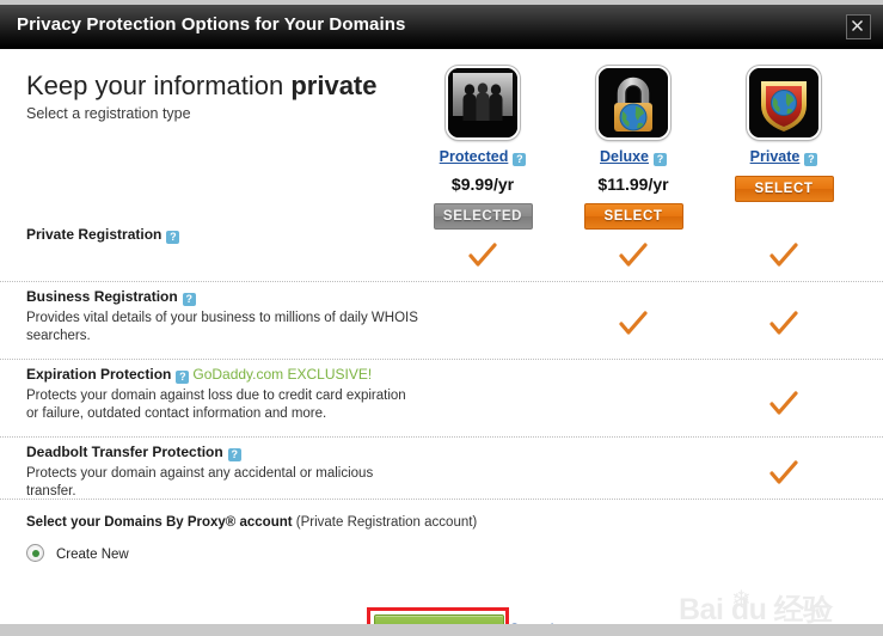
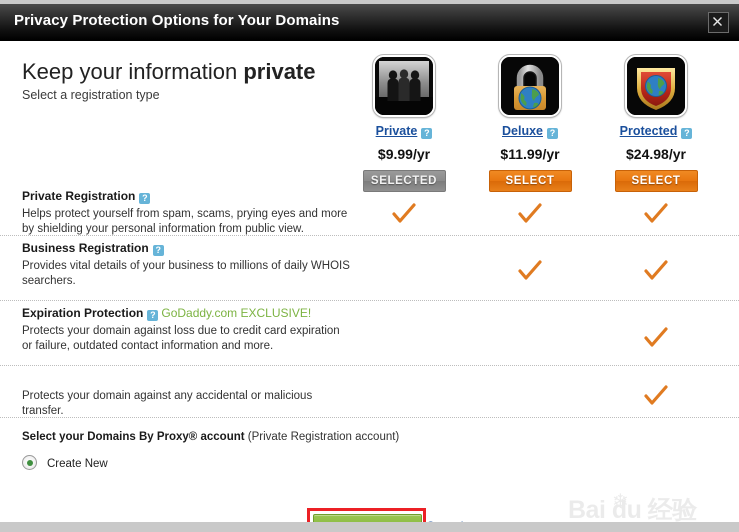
  Privacy Protection Options for Your Domains
  Keep your information private
  Select a registration type
- Protected ?
+ Private ?
  $9.99/yr
  SELECTED
  Deluxe ?
  $11.99/yr
  SELECT
- Private ?
+ Protected ?
+ $24.98/yr
  SELECT
  Private Registration ?
+ Helps protect yourself from spam, scams, prying eyes and more by shielding your personal information from public view.
  Business Registration ?
  Provides vital details of your business to millions of daily WHOIS searchers.
  Expiration Protection ? GoDaddy.com EXCLUSIVE!
  Protects your domain against loss due to credit card expiration or failure, outdated contact information and more.
- Deadbolt Transfer Protection ?
  Protects your domain against any accidental or malicious transfer.
  Select your Domains By Proxy® account (Private Registration account)
  Create New
  Bai du 经验
